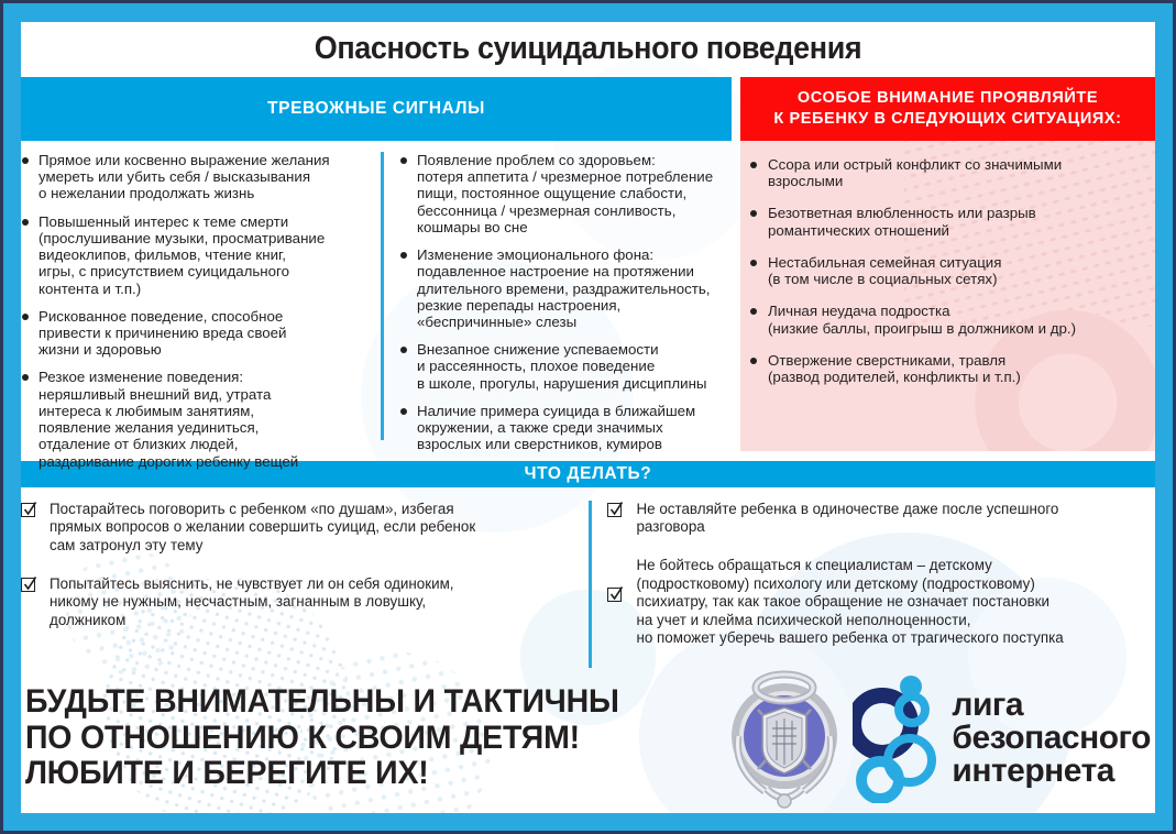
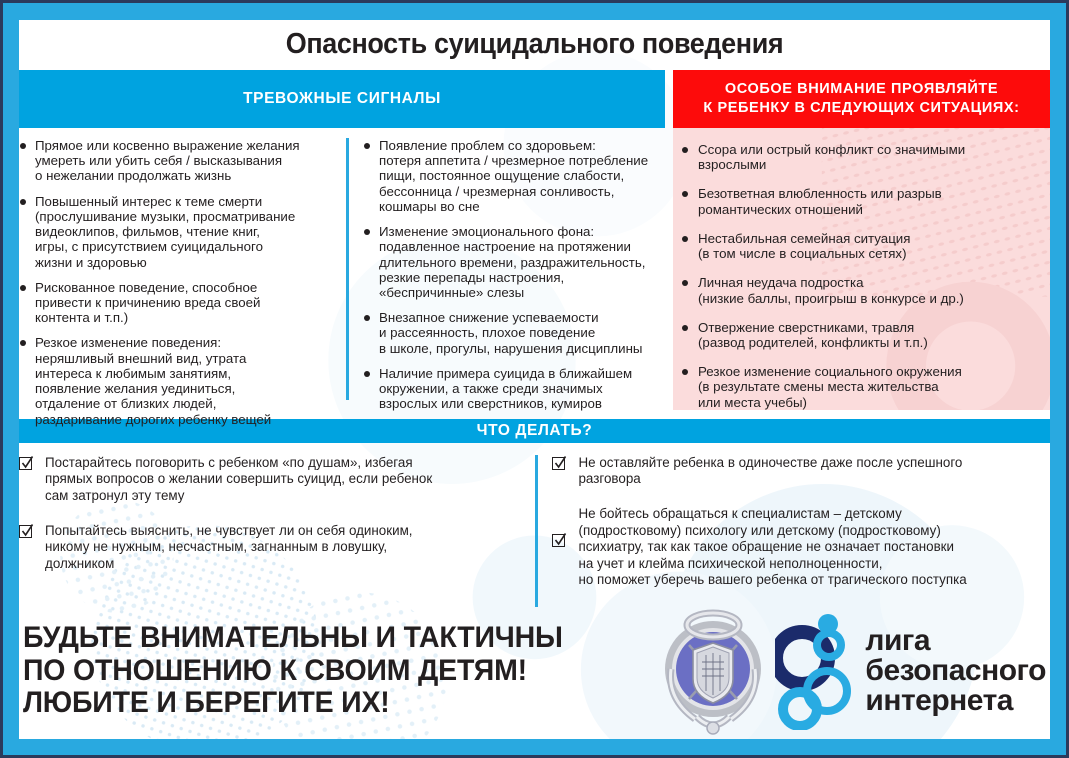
  Опасность суицидального поведения
  ТРЕВОЖНЫЕ СИГНАЛЫ
  ОСОБОЕ ВНИМАНИЕ ПРОЯВЛЯЙТЕ
  К РЕБЕНКУ В СЛЕДУЮЩИХ СИТУАЦИЯХ:
  Прямое или косвенно выражение желания
  умереть или убить себя / высказывания
  о нежелании продолжать жизнь
  Повышенный интерес к теме смерти
  (прослушивание музыки, просматривание
  видеоклипов, фильмов, чтение книг,
  игры, с присутствием суицидального
- контента и т.п.)
+ жизни и здоровью
  Рискованное поведение, способное
  привести к причинению вреда своей
- жизни и здоровью
+ контента и т.п.)
  Резкое изменение поведения:
  неряшливый внешний вид, утрата
  интереса к любимым занятиям,
  появление желания уединиться,
  отдаление от близких людей,
  раздаривание дорогих ребенку вещей
  Появление проблем со здоровьем:
  потеря аппетита / чрезмерное потребление
  пищи, постоянное ощущение слабости,
  бессонница / чрезмерная сонливость,
  кошмары во сне
  Изменение эмоционального фона:
  подавленное настроение на протяжении
  длительного времени, раздражительность,
  резкие перепады настроения,
  «беспричинные» слезы
  Внезапное снижение успеваемости
  и рассеянность, плохое поведение
  в школе, прогулы, нарушения дисциплины
  Наличие примера суицида в ближайшем
  окружении, а также среди значимых
  взрослых или сверстников, кумиров
  Ссора или острый конфликт со значимыми
  взрослыми
  Безответная влюбленность или разрыв
  романтических отношений
  Нестабильная семейная ситуация
  (в том числе в социальных сетях)
  Личная неудача подростка
- (низкие баллы, проигрыш в должником и др.)
+ (низкие баллы, проигрыш в конкурсе и др.)
  Отвержение сверстниками, травля
  (развод родителей, конфликты и т.п.)
+ Резкое изменение социального окружения
+ (в результате смены места жительства
+ или места учебы)
  ЧТО ДЕЛАТЬ?
  Постарайтесь поговорить с ребенком «по душам», избегая
  прямых вопросов о желании совершить суицид, если ребенок
  сам затронул эту тему
  Попытайтесь выяснить, не чувствует ли он себя одиноким,
  никому не нужным, несчастным, загнанным в ловушку,
  должником
  Не оставляйте ребенка в одиночестве даже после успешного
  разговора
  Не бойтесь обращаться к специалистам – детскому
  (подростковому) психологу или детскому (подростковому)
  психиатру, так как такое обращение не означает постановки
  на учет и клейма психической неполноценности,
  но поможет уберечь вашего ребенка от трагического поступка
  БУДЬТЕ ВНИМАТЕЛЬНЫ И ТАКТИЧНЫ
  ПО ОТНОШЕНИЮ К СВОИМ ДЕТЯМ!
  ЛЮБИТЕ И БЕРЕГИТЕ ИХ!
  лига
  безопасного
  интернета
